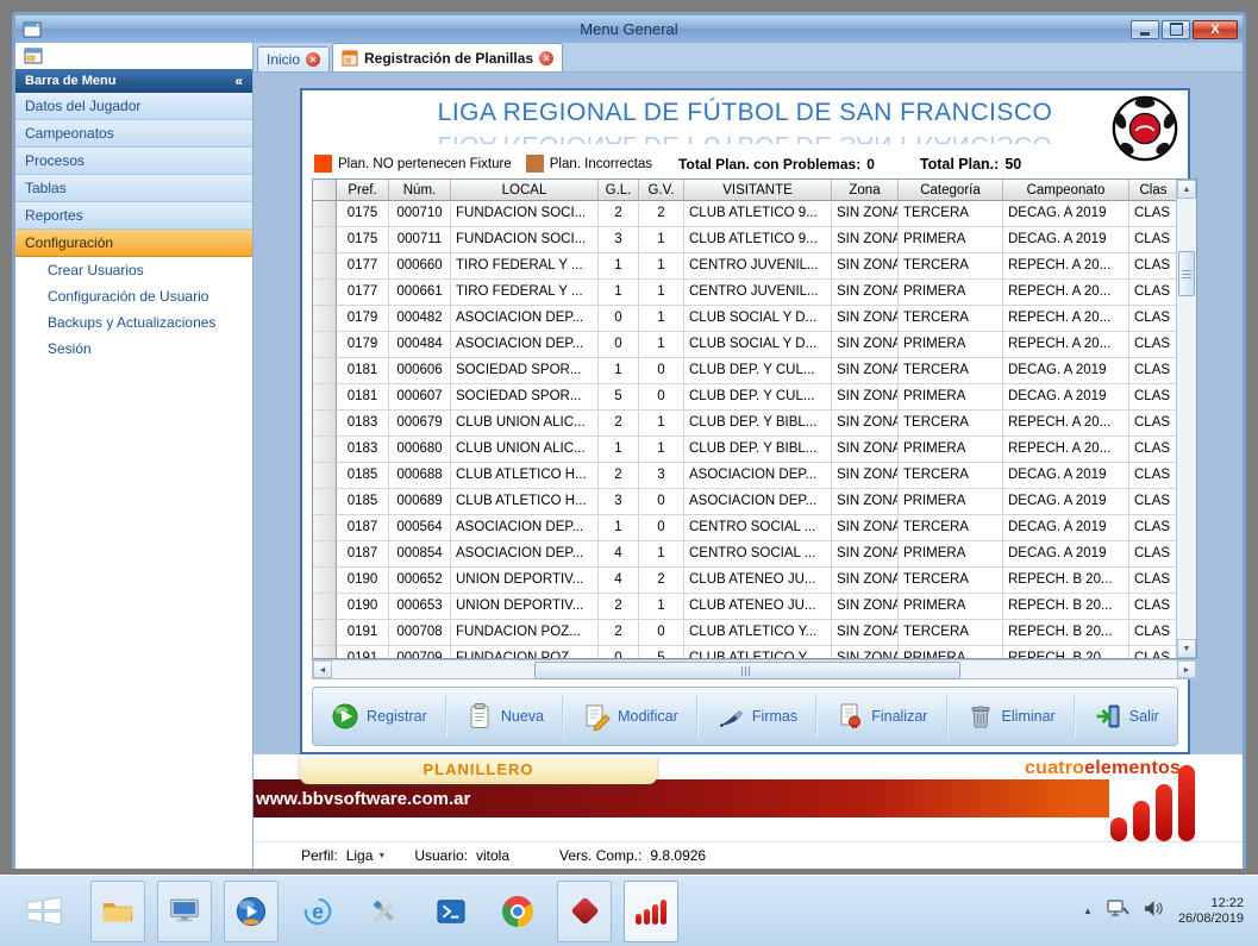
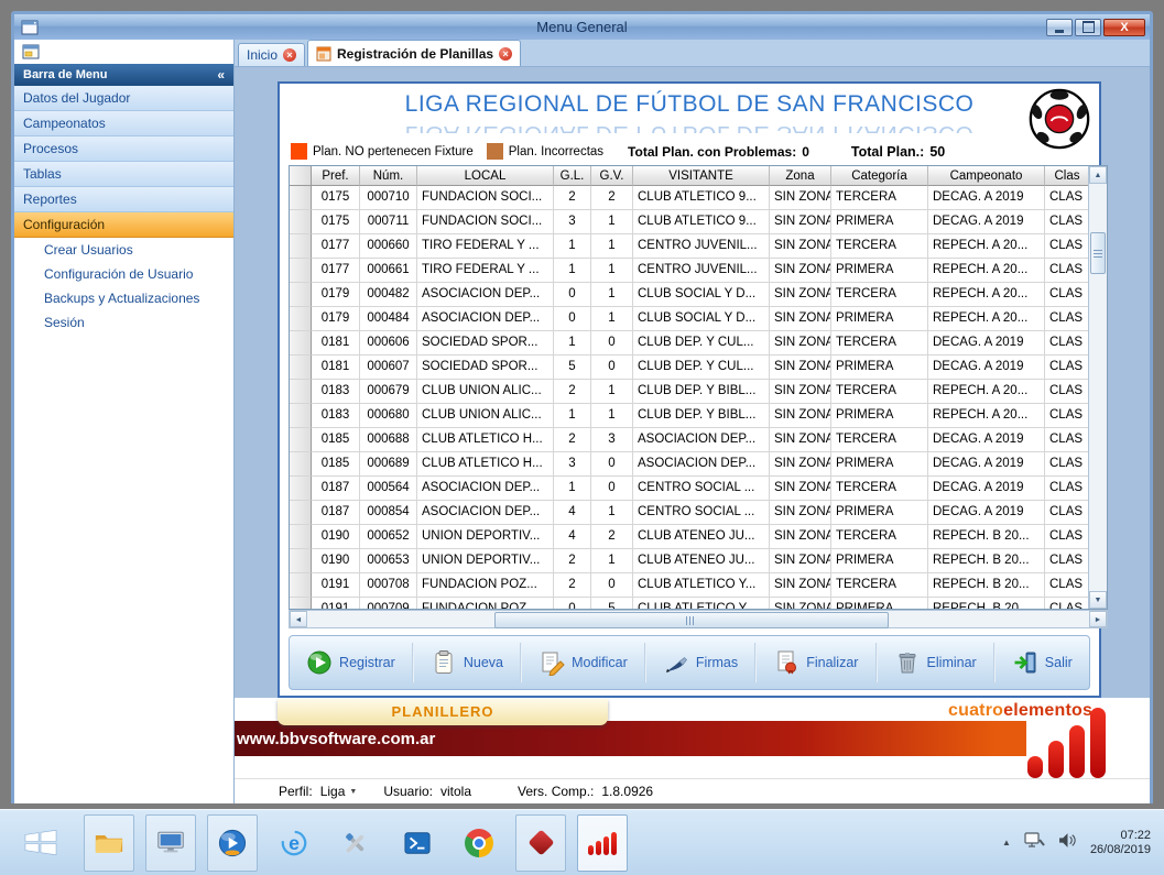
  Menu General
  X
  Barra de Menu
  «
  Datos del Jugador
  Campeonatos
  Procesos
  Tablas
  Reportes
  Configuración
  Crear Usuarios
  Configuración de Usuario
  Backups y Actualizaciones
  Sesión
  Inicio
  ×
  Registración de Planillas
  ×
  www.bbvsoftware.com.ar
  cuatroelementos
  PLANILLERO
  LIGA REGIONAL DE FÚTBOL DE SAN FRANCISCO
  Plan. NO pertenecen Fixture
  Plan. Incorrectas
  Total Plan. con Problemas: 0
  Total Plan.: 50
  Pref.
  Núm.
  LOCAL
  G.L.
  G.V.
  VISITANTE
  Zona
  Categoría
  Campeonato
  Clas
  0175
  000710
  FUNDACION SOCI...
  2
  2
  CLUB ATLETICO 9...
  SIN ZONA
  TERCERA
  DECAG. A 2019
  CLAS
  0175
  000711
  FUNDACION SOCI...
  3
  1
  CLUB ATLETICO 9...
  SIN ZONA
  PRIMERA
  DECAG. A 2019
  CLAS
  0177
  000660
  TIRO FEDERAL Y ...
  1
  1
  CENTRO JUVENIL...
  SIN ZONA
  TERCERA
  REPECH. A 20...
  CLAS
  0177
  000661
  TIRO FEDERAL Y ...
  1
  1
  CENTRO JUVENIL...
  SIN ZONA
  PRIMERA
  REPECH. A 20...
  CLAS
  0179
  000482
  ASOCIACION DEP...
  0
  1
  CLUB SOCIAL Y D...
  SIN ZONA
  TERCERA
  REPECH. A 20...
  CLAS
  0179
  000484
  ASOCIACION DEP...
  0
  1
  CLUB SOCIAL Y D...
  SIN ZONA
  PRIMERA
  REPECH. A 20...
  CLAS
  0181
  000606
  SOCIEDAD SPOR...
  1
  0
  CLUB DEP. Y CUL...
  SIN ZONA
  TERCERA
  DECAG. A 2019
  CLAS
  0181
  000607
  SOCIEDAD SPOR...
  5
  0
  CLUB DEP. Y CUL...
  SIN ZONA
  PRIMERA
  DECAG. A 2019
  CLAS
  0183
  000679
  CLUB UNION ALIC...
  2
  1
  CLUB DEP. Y BIBL...
  SIN ZONA
  TERCERA
  REPECH. A 20...
  CLAS
  0183
  000680
  CLUB UNION ALIC...
  1
  1
  CLUB DEP. Y BIBL...
  SIN ZONA
  PRIMERA
  REPECH. A 20...
  CLAS
  0185
  000688
  CLUB ATLETICO H...
  2
  3
  ASOCIACION DEP...
  SIN ZONA
  TERCERA
  DECAG. A 2019
  CLAS
  0185
  000689
  CLUB ATLETICO H...
  3
  0
  ASOCIACION DEP...
  SIN ZONA
  PRIMERA
  DECAG. A 2019
  CLAS
  0187
  000564
  ASOCIACION DEP...
  1
  0
  CENTRO SOCIAL ...
  SIN ZONA
  TERCERA
  DECAG. A 2019
  CLAS
  0187
  000854
  ASOCIACION DEP...
  4
  1
  CENTRO SOCIAL ...
  SIN ZONA
  PRIMERA
  DECAG. A 2019
  CLAS
  0190
  000652
  UNION DEPORTIV...
  4
  2
  CLUB ATENEO JU...
  SIN ZONA
  TERCERA
  REPECH. B 20...
  CLAS
  0190
  000653
  UNION DEPORTIV...
  2
  1
  CLUB ATENEO JU...
  SIN ZONA
  PRIMERA
  REPECH. B 20...
  CLAS
  0191
  000708
  FUNDACION POZ...
  2
  0
  CLUB ATLETICO Y...
  SIN ZONA
  TERCERA
  REPECH. B 20...
  CLAS
  Registrar
  Nueva
  Modificar
  Firmas
  Finalizar
  Eliminar
  Salir
  Perfil:
  Liga
  Usuario:
  vitola
  Vers. Comp.:
- 9.8.0926
+ 1.8.0926
  e
  ▲
- 12:22
+ 07:22
  26/08/2019
